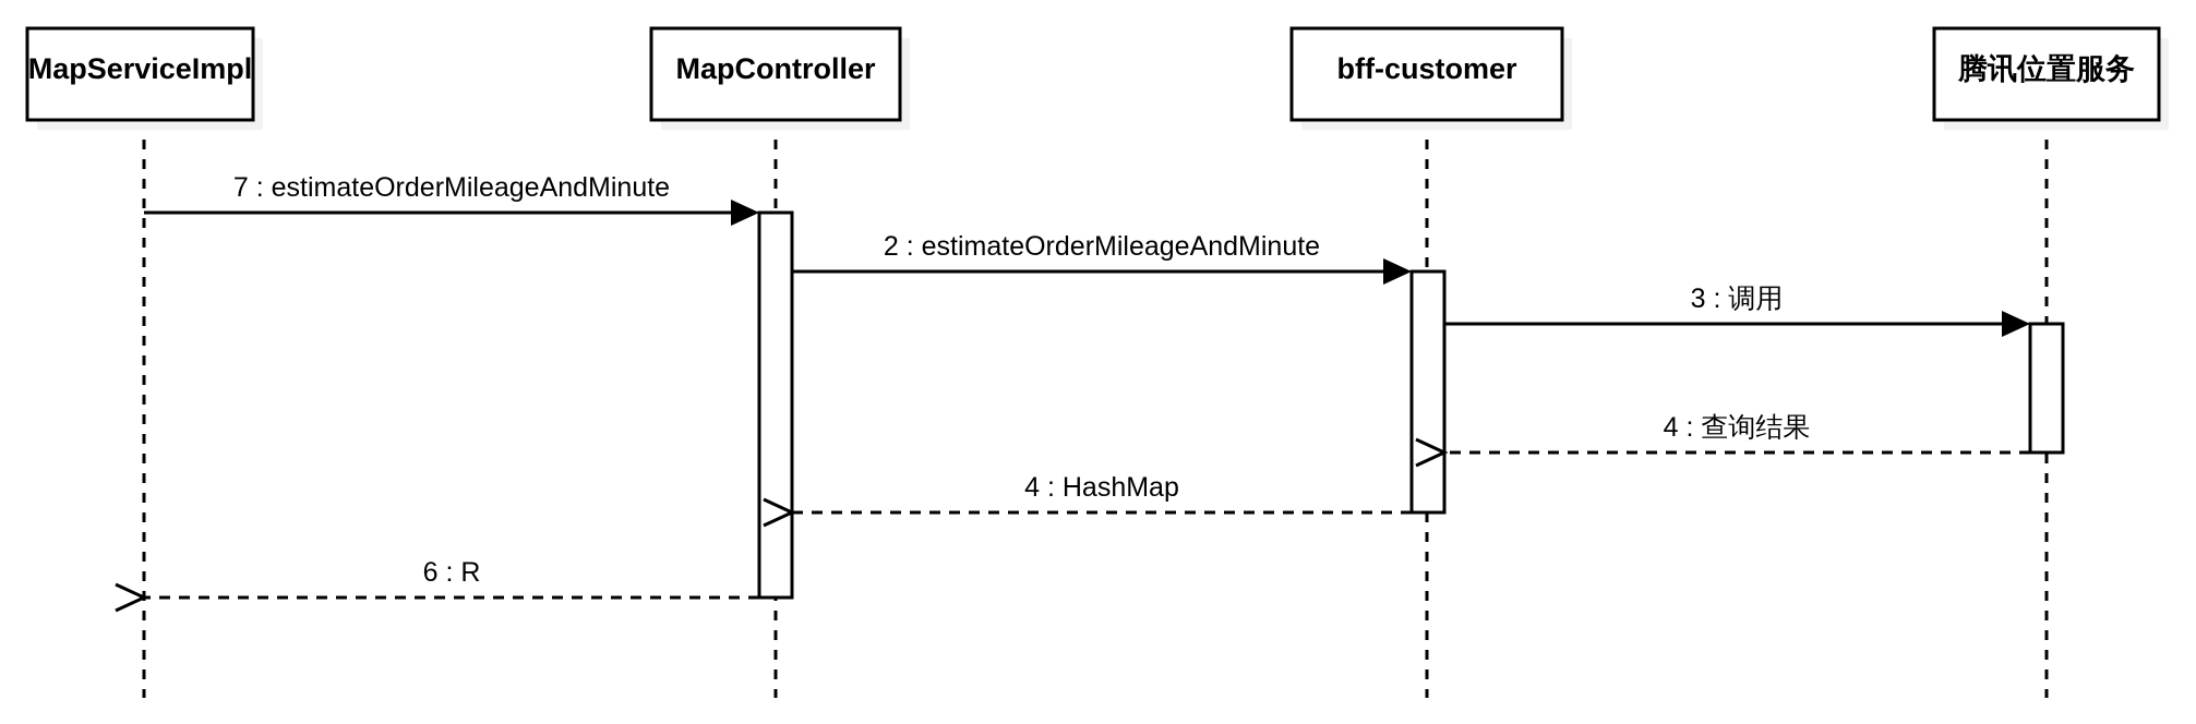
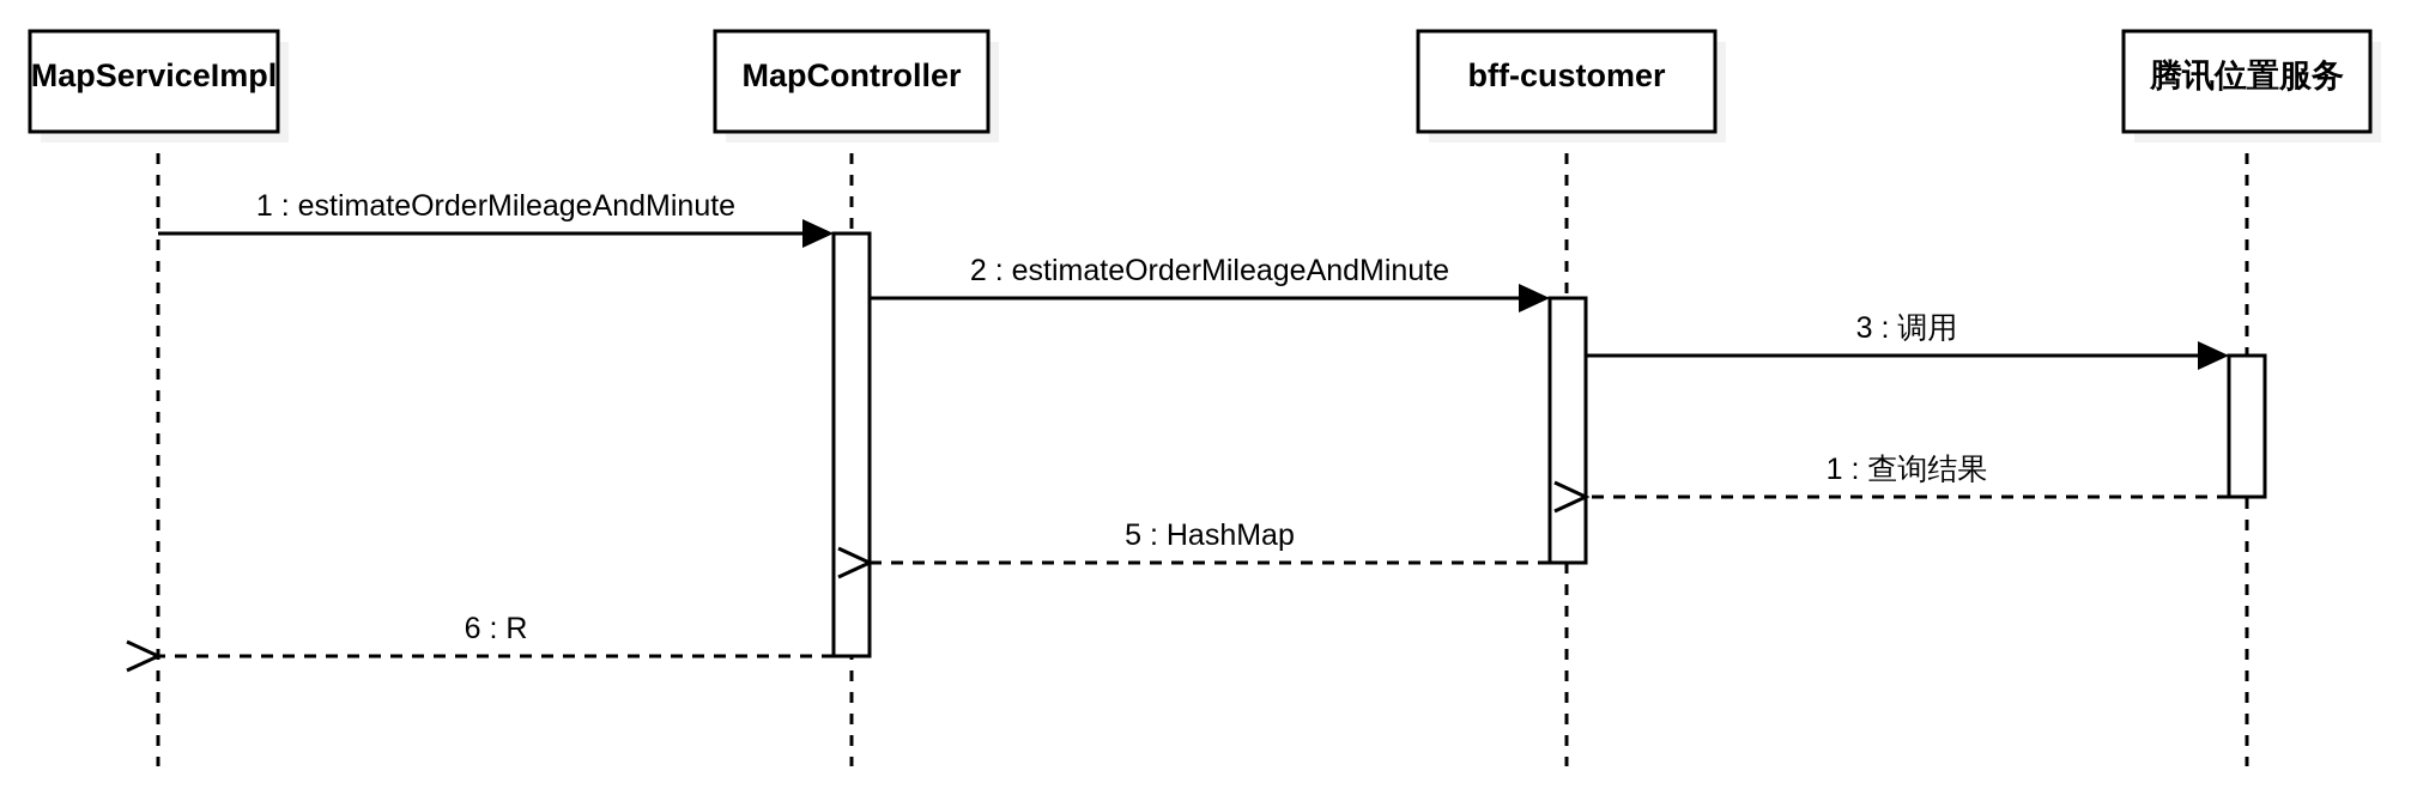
  MapServiceImpl
  MapController
  bff-customer
  腾讯位置服务
- 7 : estimateOrderMileageAndMinute
+ 1 : estimateOrderMileageAndMinute
  2 : estimateOrderMileageAndMinute
  3 : 调用
- 4 : 查询结果
+ 1 : 查询结果
- 4 : HashMap
+ 5 : HashMap
  6 : R
